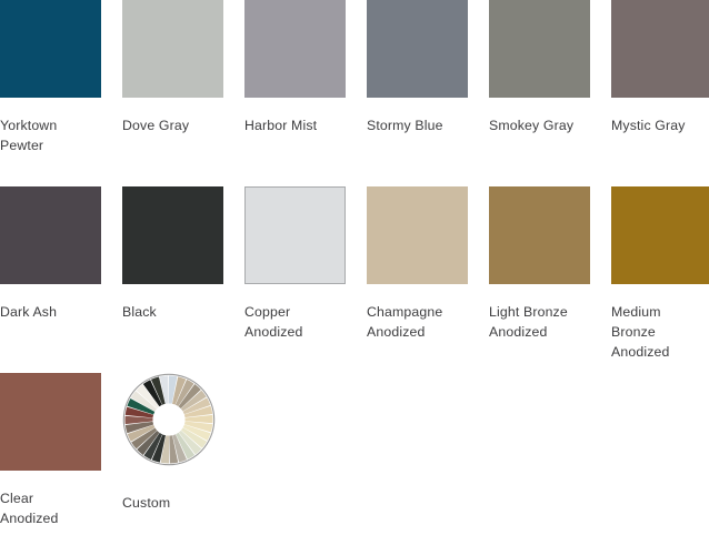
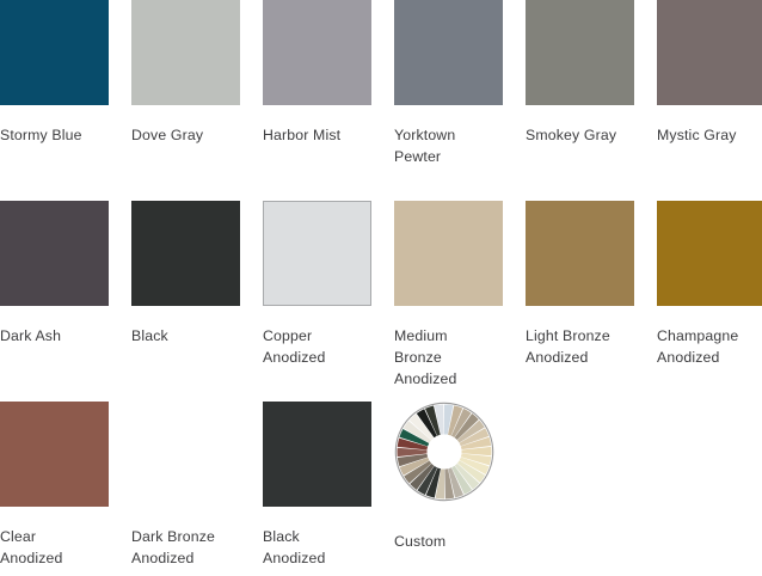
- Yorktown Pewter
+ Stormy Blue
  Dove Gray
  Harbor Mist
- Stormy Blue
+ Yorktown Pewter
  Smokey Gray
  Mystic Gray
  Dark Ash
  Black
  Copper Anodized
- Champagne Anodized
+ Medium Bronze Anodized
  Light Bronze Anodized
- Medium Bronze Anodized
+ Champagne Anodized
  Clear Anodized
+ Dark Bronze Anodized
+ Black Anodized
  Custom
